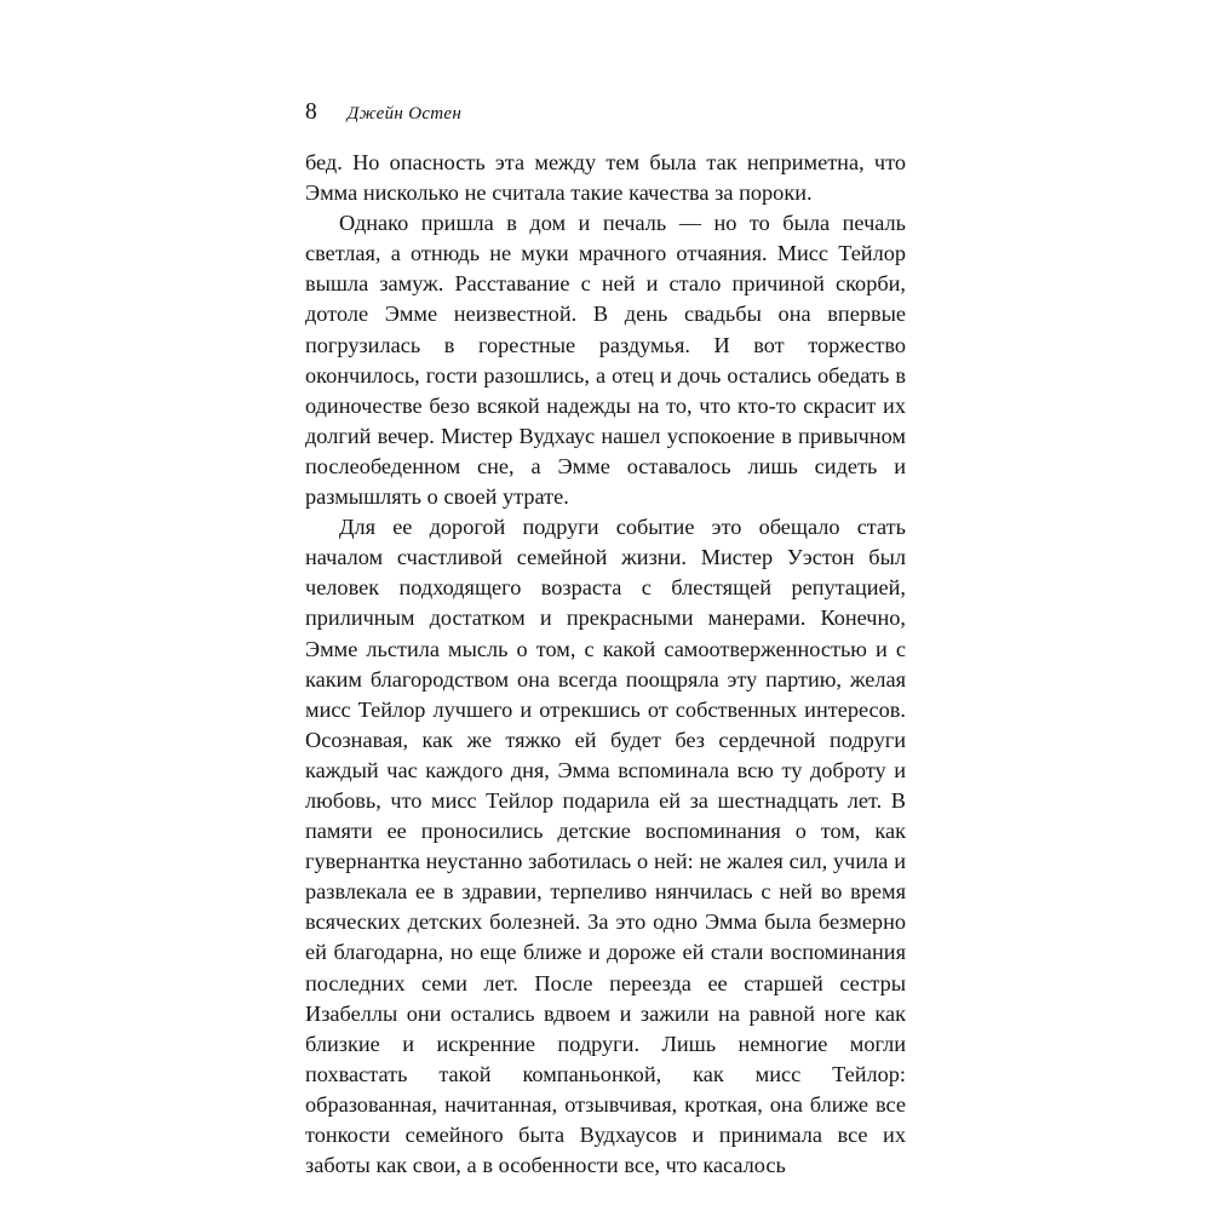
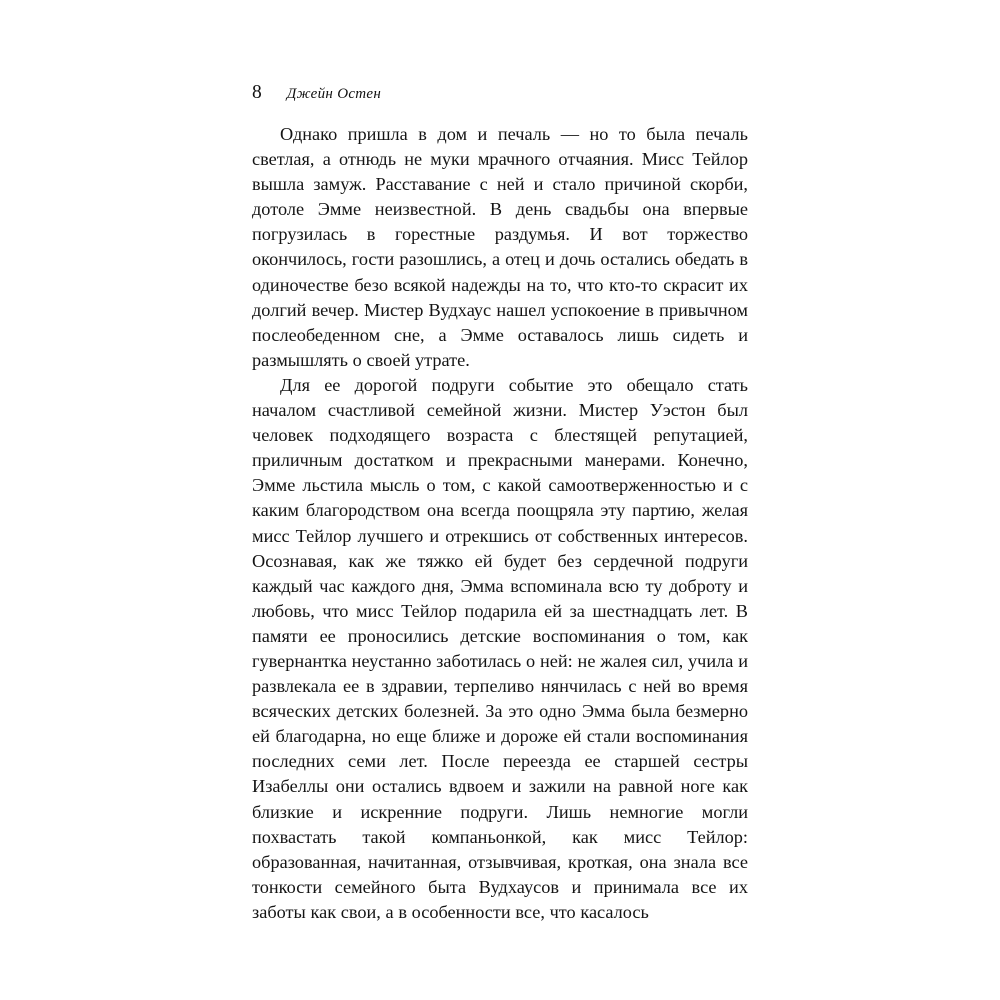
  8
  Джейн Остен
- бед. Но опасность эта между тем была так неприметна, что Эмма нисколько не считала такие качества за пороки.
  Однако пришла в дом и печаль — но то была печаль светлая, а отнюдь не муки мрачного отчаяния. Мисс Тейлор вышла замуж. Расставание с ней и стало причиной скорби, дотоле Эмме неизвестной. В день свадьбы она впервые погрузилась в горестные раздумья. И вот торжество окончилось, гости разошлись, а отец и дочь остались обедать в одиночестве безо всякой надежды на то, что кто-то скрасит их долгий вечер. Мистер Вудхаус нашел успокоение в привычном послеобеденном сне, а Эмме оставалось лишь сидеть и размышлять о своей утрате.
- Для ее дорогой подруги событие это обещало стать началом счастливой семейной жизни. Мистер Уэстон был человек подходящего возраста с блестящей репутацией, приличным достатком и прекрасными манерами. Конечно, Эмме льстила мысль о том, с какой самоотверженностью и с каким благородством она всегда поощряла эту партию, желая мисс Тейлор лучшего и отрекшись от собственных интересов. Осознавая, как же тяжко ей будет без сердечной подруги каждый час каждого дня, Эмма вспоминала всю ту доброту и любовь, что мисс Тейлор подарила ей за шестнадцать лет. В памяти ее проносились детские воспоминания о том, как гувернантка неустанно заботилась о ней: не жалея сил, учила и развлекала ее в здравии, терпеливо нянчилась с ней во время всяческих детских болезней. За это одно Эмма была безмерно ей благодарна, но еще ближе и дороже ей стали воспоминания последних семи лет. После переезда ее старшей сестры Изабеллы они остались вдвоем и зажили на равной ноге как близкие и искренние подруги. Лишь немногие могли похвастать такой компаньонкой, как мисс Тейлор: образованная, начитанная, отзывчивая, кроткая, она ближе все тонкости семейного быта Вудхаусов и принимала все их заботы как свои, а в особенности все, что касалось
+ Для ее дорогой подруги событие это обещало стать началом счастливой семейной жизни. Мистер Уэстон был человек подходящего возраста с блестящей репутацией, приличным достатком и прекрасными манерами. Конечно, Эмме льстила мысль о том, с какой самоотверженностью и с каким благородством она всегда поощряла эту партию, желая мисс Тейлор лучшего и отрекшись от собственных интересов. Осознавая, как же тяжко ей будет без сердечной подруги каждый час каждого дня, Эмма вспоминала всю ту доброту и любовь, что мисс Тейлор подарила ей за шестнадцать лет. В памяти ее проносились детские воспоминания о том, как гувернантка неустанно заботилась о ней: не жалея сил, учила и развлекала ее в здравии, терпеливо нянчилась с ней во время всяческих детских болезней. За это одно Эмма была безмерно ей благодарна, но еще ближе и дороже ей стали воспоминания последних семи лет. После переезда ее старшей сестры Изабеллы они остались вдвоем и зажили на равной ноге как близкие и искренние подруги. Лишь немногие могли похвастать такой компаньонкой, как мисс Тейлор: образованная, начитанная, отзывчивая, кроткая, она знала все тонкости семейного быта Вудхаусов и принимала все их заботы как свои, а в особенности все, что касалось
